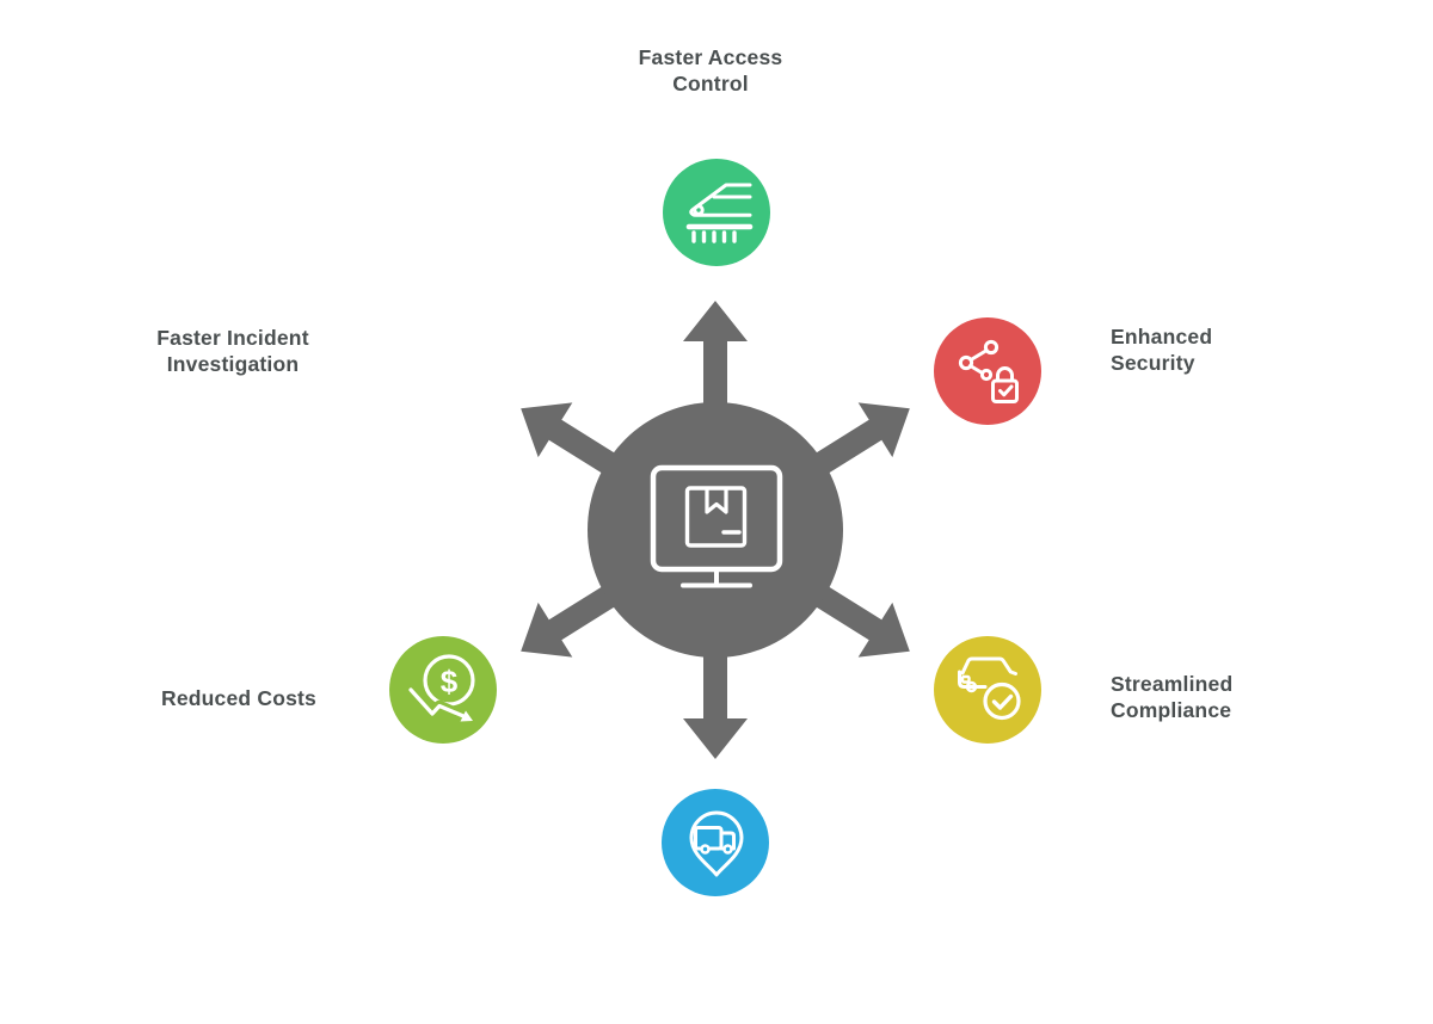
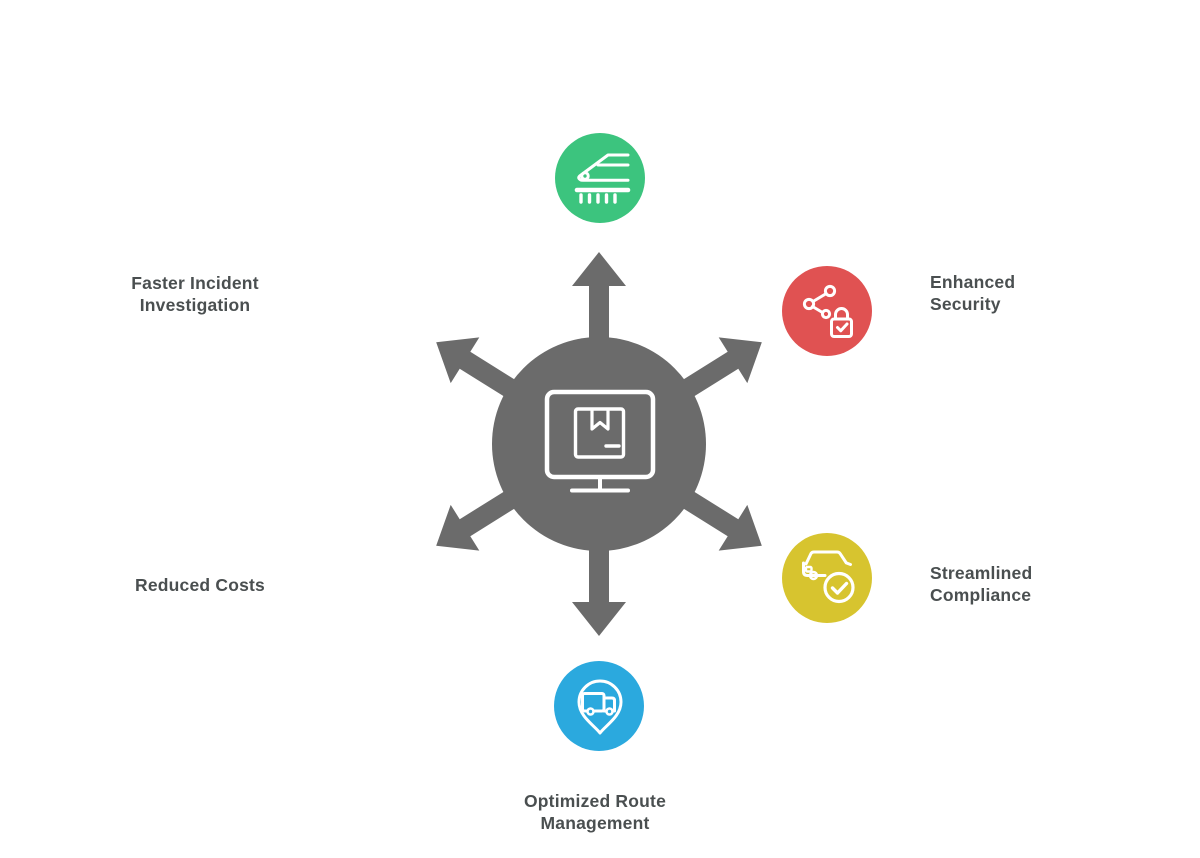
- $
- Faster Access
- Control
  Enhanced
  Security
  Streamlined
  Compliance
+ Optimized Route
+ Management
  Reduced Costs
  Faster Incident
  Investigation
